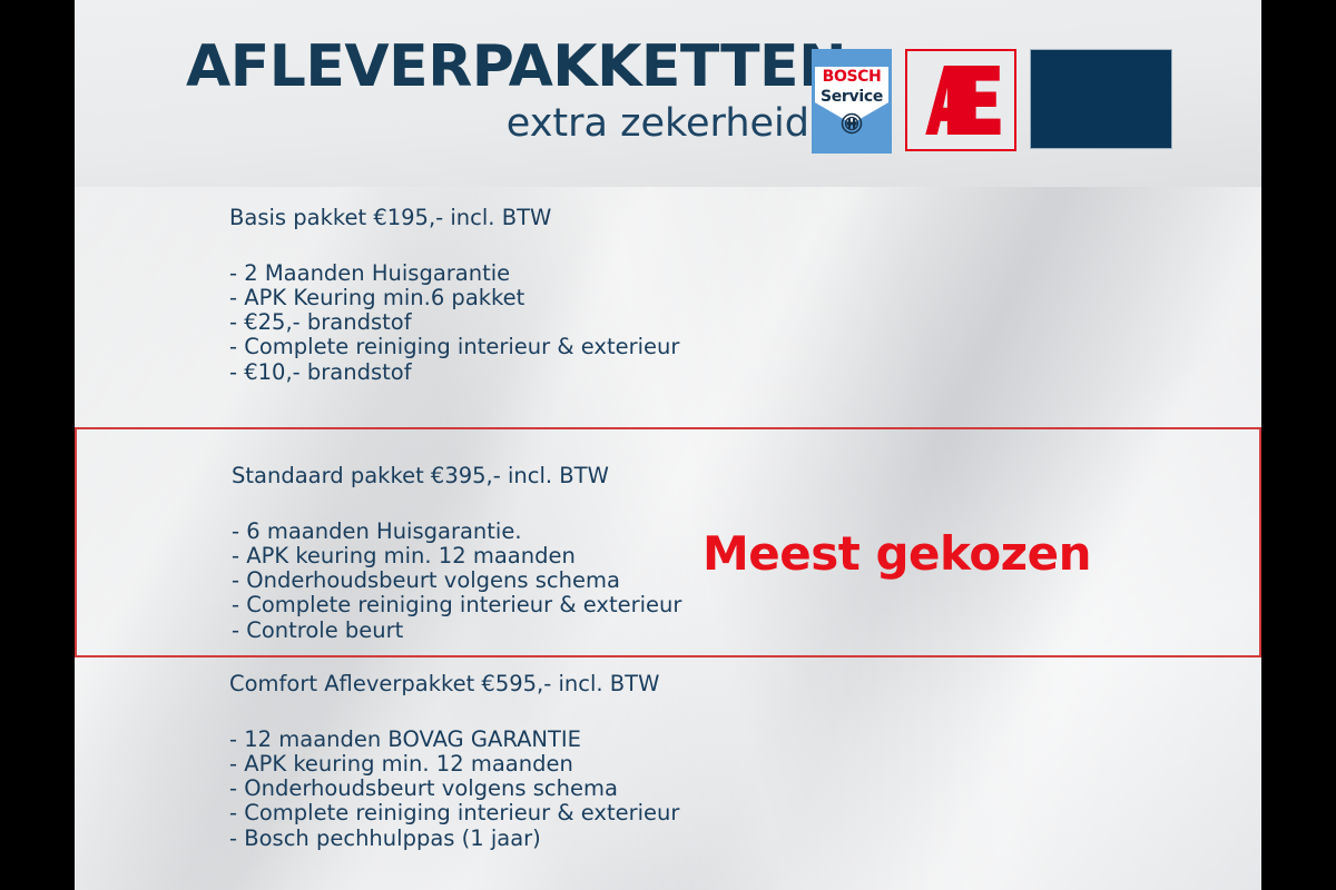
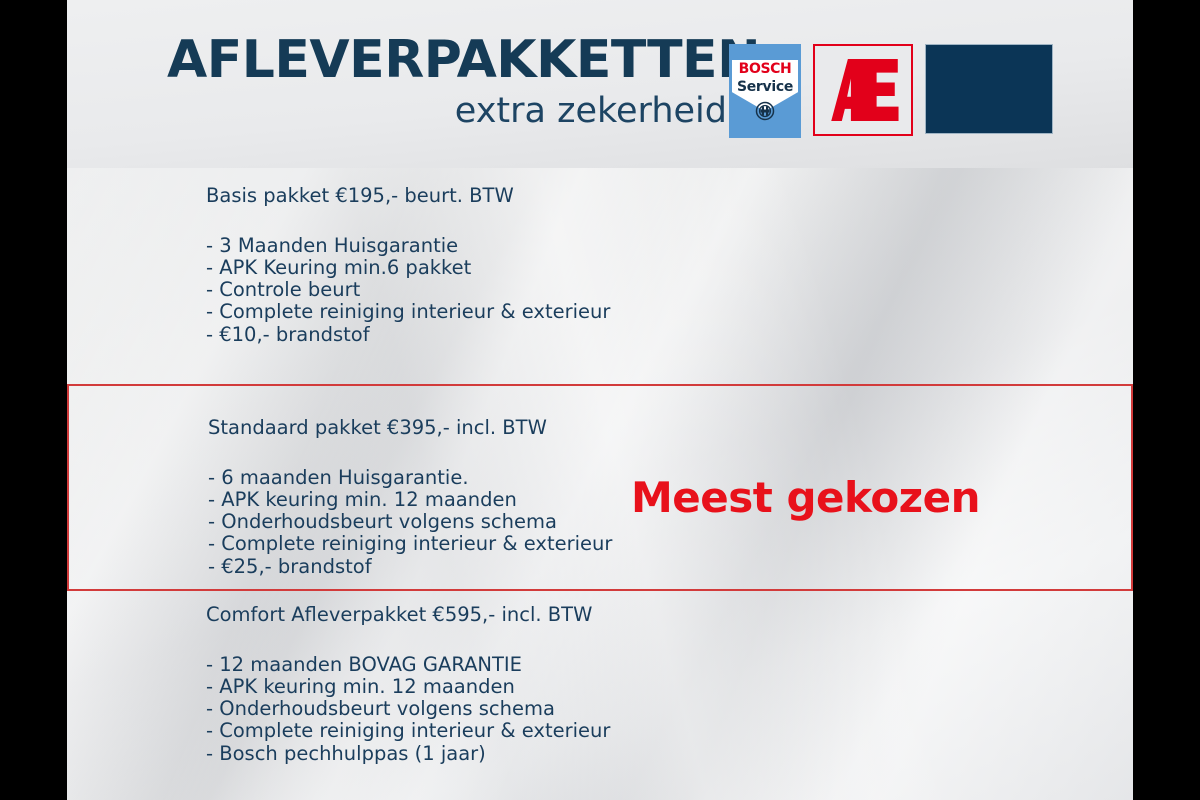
  AFLEVERPAKKETTE
  extra zekerheid
  BOSCH
  Service
- Basis pakket €195,- incl. BTW
+ Basis pakket €195,- beurt. BTW
- - 2 Maanden Huisgarantie
+ - 3 Maanden Huisgarantie
  - APK Keuring min.6 pakket
- - €25,- brandstof
+ - Controle beurt
  - Complete reiniging interieur & exterieur
  - €10,- brandstof
  Standaard pakket €395,- incl. BTW
  - 6 maanden Huisgarantie.
  - APK keuring min. 12 maanden
  - Onderhoudsbeurt volgens schema
  - Complete reiniging interieur & exterieur
- - Controle beurt
+ - €25,- brandstof
  Meest gekozen
  Comfort Afleverpakket €595,- incl. BTW
  - 12 maanden BOVAG GARANTIE
  - APK keuring min. 12 maanden
  - Onderhoudsbeurt volgens schema
  - Complete reiniging interieur & exterieur
  - Bosch pechhulppas (1 jaar)
